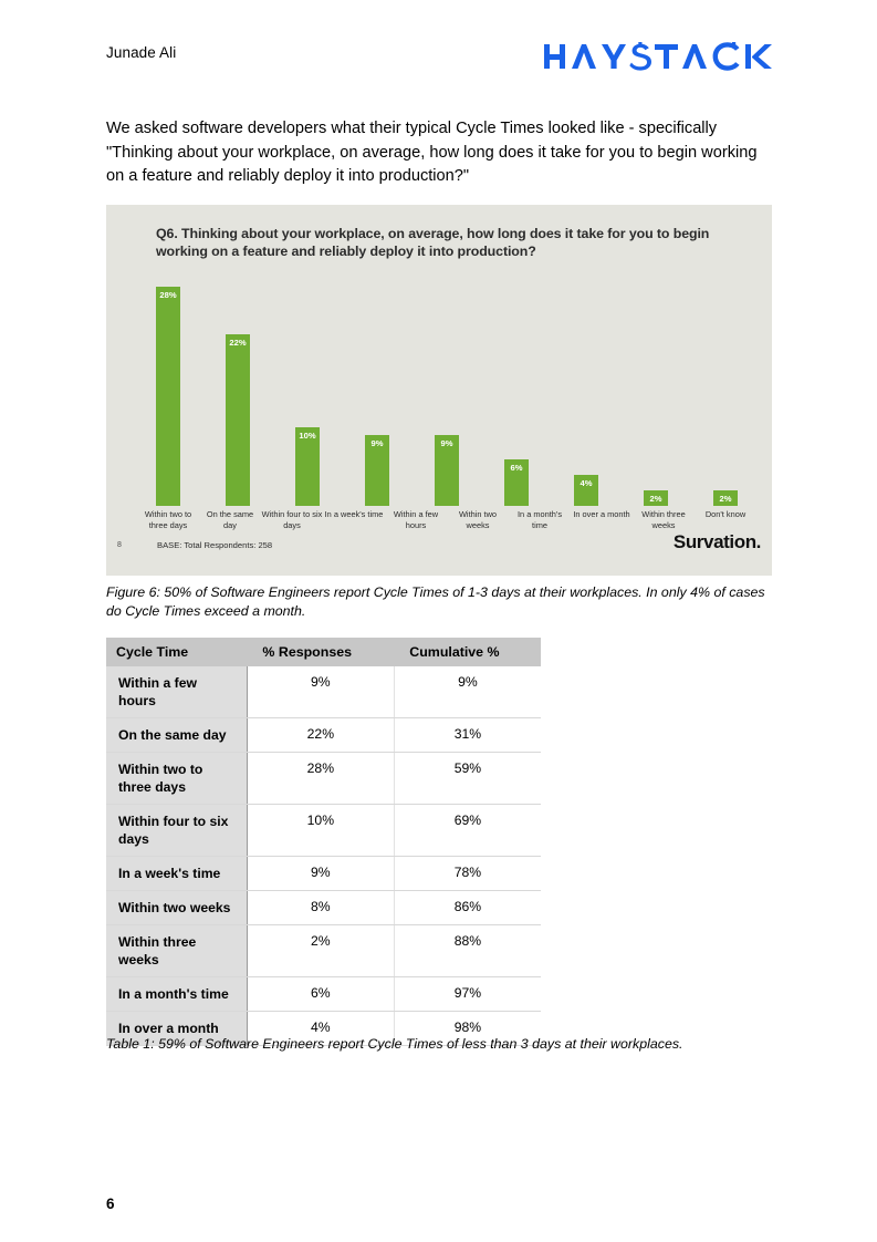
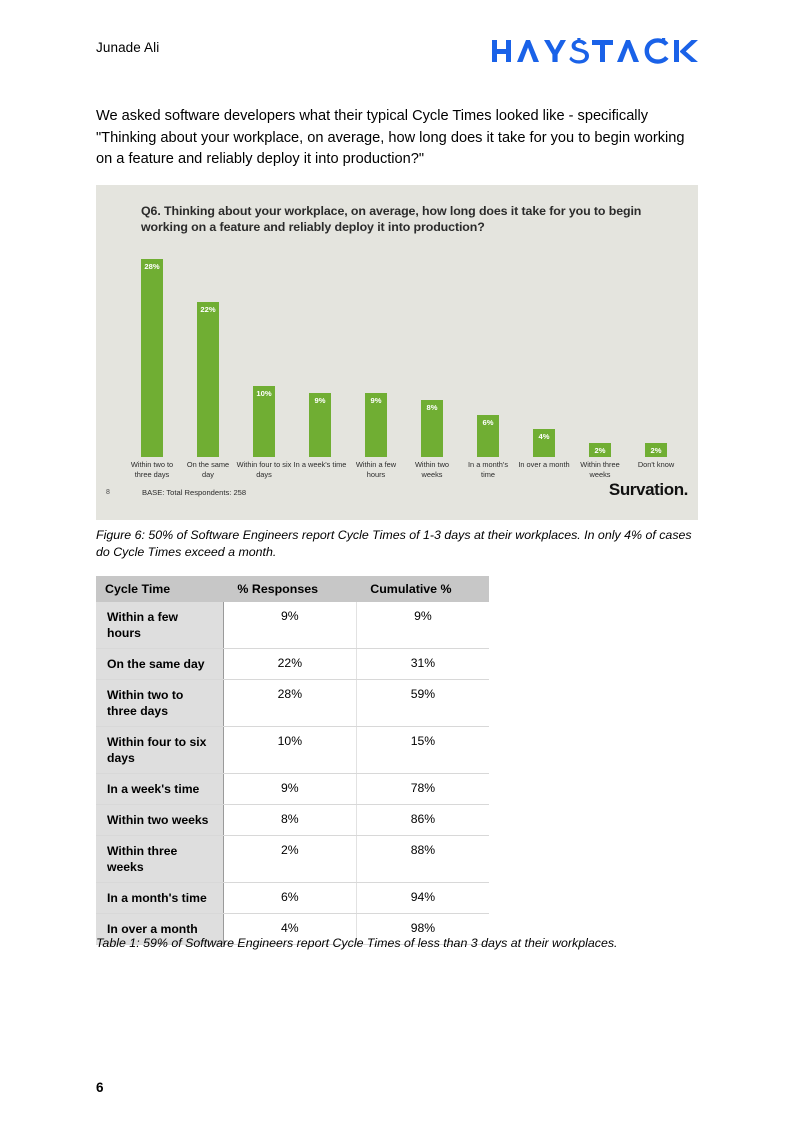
  Junade Ali
  We asked software developers what their typical Cycle Times looked like - specifically "Thinking about your workplace, on average, how long does it take for you to begin working on a feature and reliably deploy it into production?"
  Q6. Thinking about your workplace, on average, how long does it take for you to begin working on a feature and reliably deploy it into production?
  28%
  22%
  10%
  9%
  9%
+ 8%
  6%
  4%
  2%
  2%
  Within two to three days
  On the same day
  Within four to six days
  In a week's time
  Within a few hours
  Within two weeks
  In a month's time
  In over a month
  Within three weeks
  Don't know
  BASE: Total Respondents: 258
  Survation.
  Figure 6: 50% of Software Engineers report Cycle Times of 1-3 days at their workplaces. In only 4% of cases do Cycle Times exceed a month.
  Cycle Time	% Responses	Cumulative %
  Within a few hours	9%	9%
  On the same day	22%	31%
  Within two to three days	28%	59%
- Within four to six days	10%	69%
+ Within four to six days	10%	15%
  In a week's time	9%	78%
  Within two weeks	8%	86%
  Within three weeks	2%	88%
- In a month's time	6%	97%
+ In a month's time	6%	94%
  In over a month	4%	98%
  Table 1: 59% of Software Engineers report Cycle Times of less than 3 days at their workplaces.
  6
